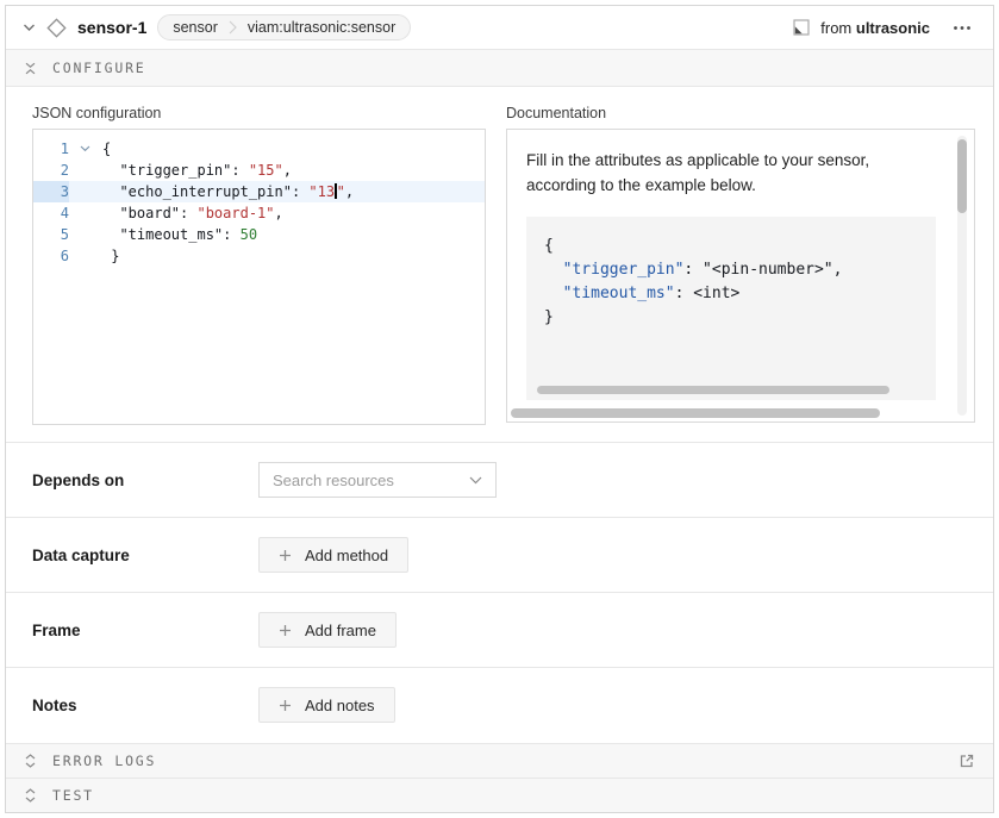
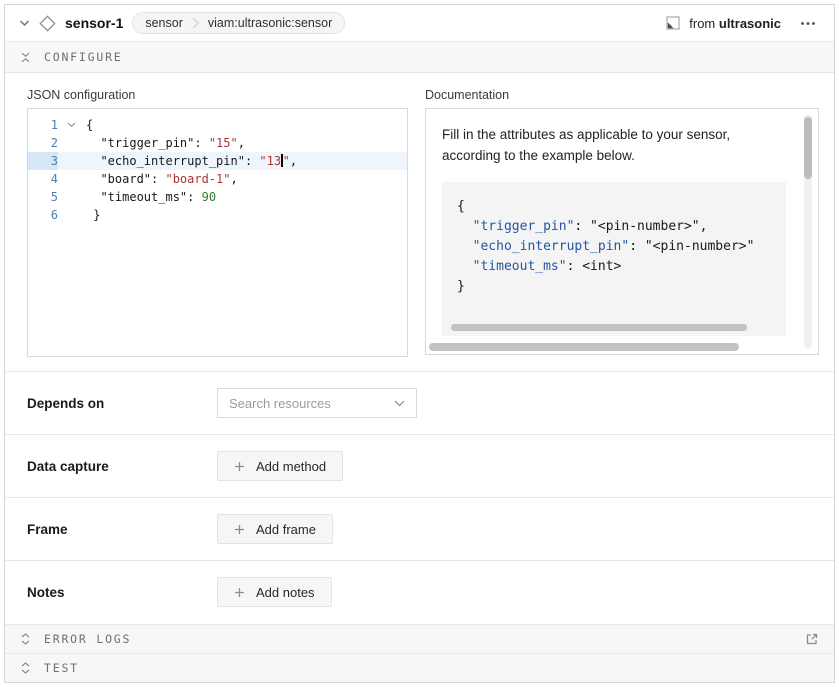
  sensor-1
  sensor
  viam:ultrasonic:sensor
  from ultrasonic
  CONFIGURE
  JSON configuration
  1
  {
  2
  "trigger_pin": "15",
  3
  "echo_interrupt_pin": "13",
  4
  "board": "board-1",
  5
- "timeout_ms": 50
+ "timeout_ms": 90
  6
  }
  Documentation
  Fill in the attributes as applicable to your sensor, according to the example below.
  {
  "trigger_pin": "<pin-number>",
+ "echo_interrupt_pin": "<pin-number>"
  "timeout_ms": <int>
  }
  Depends on
  Search resources
  Data capture
  Add method
  Frame
  Add frame
  Notes
  Add notes
  ERROR LOGS
  TEST
